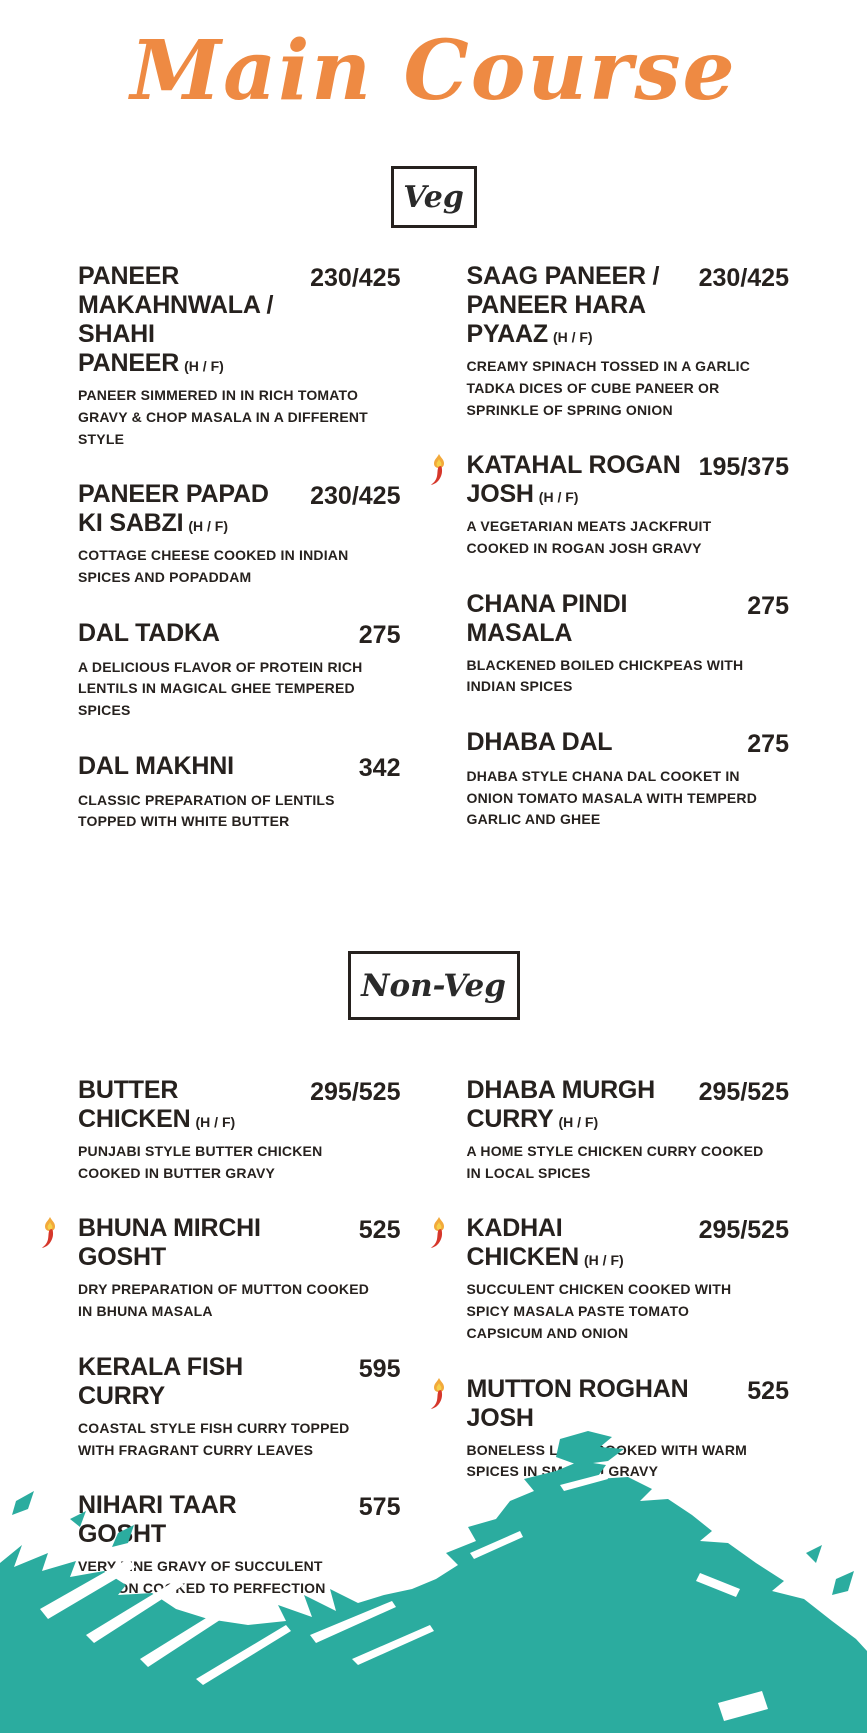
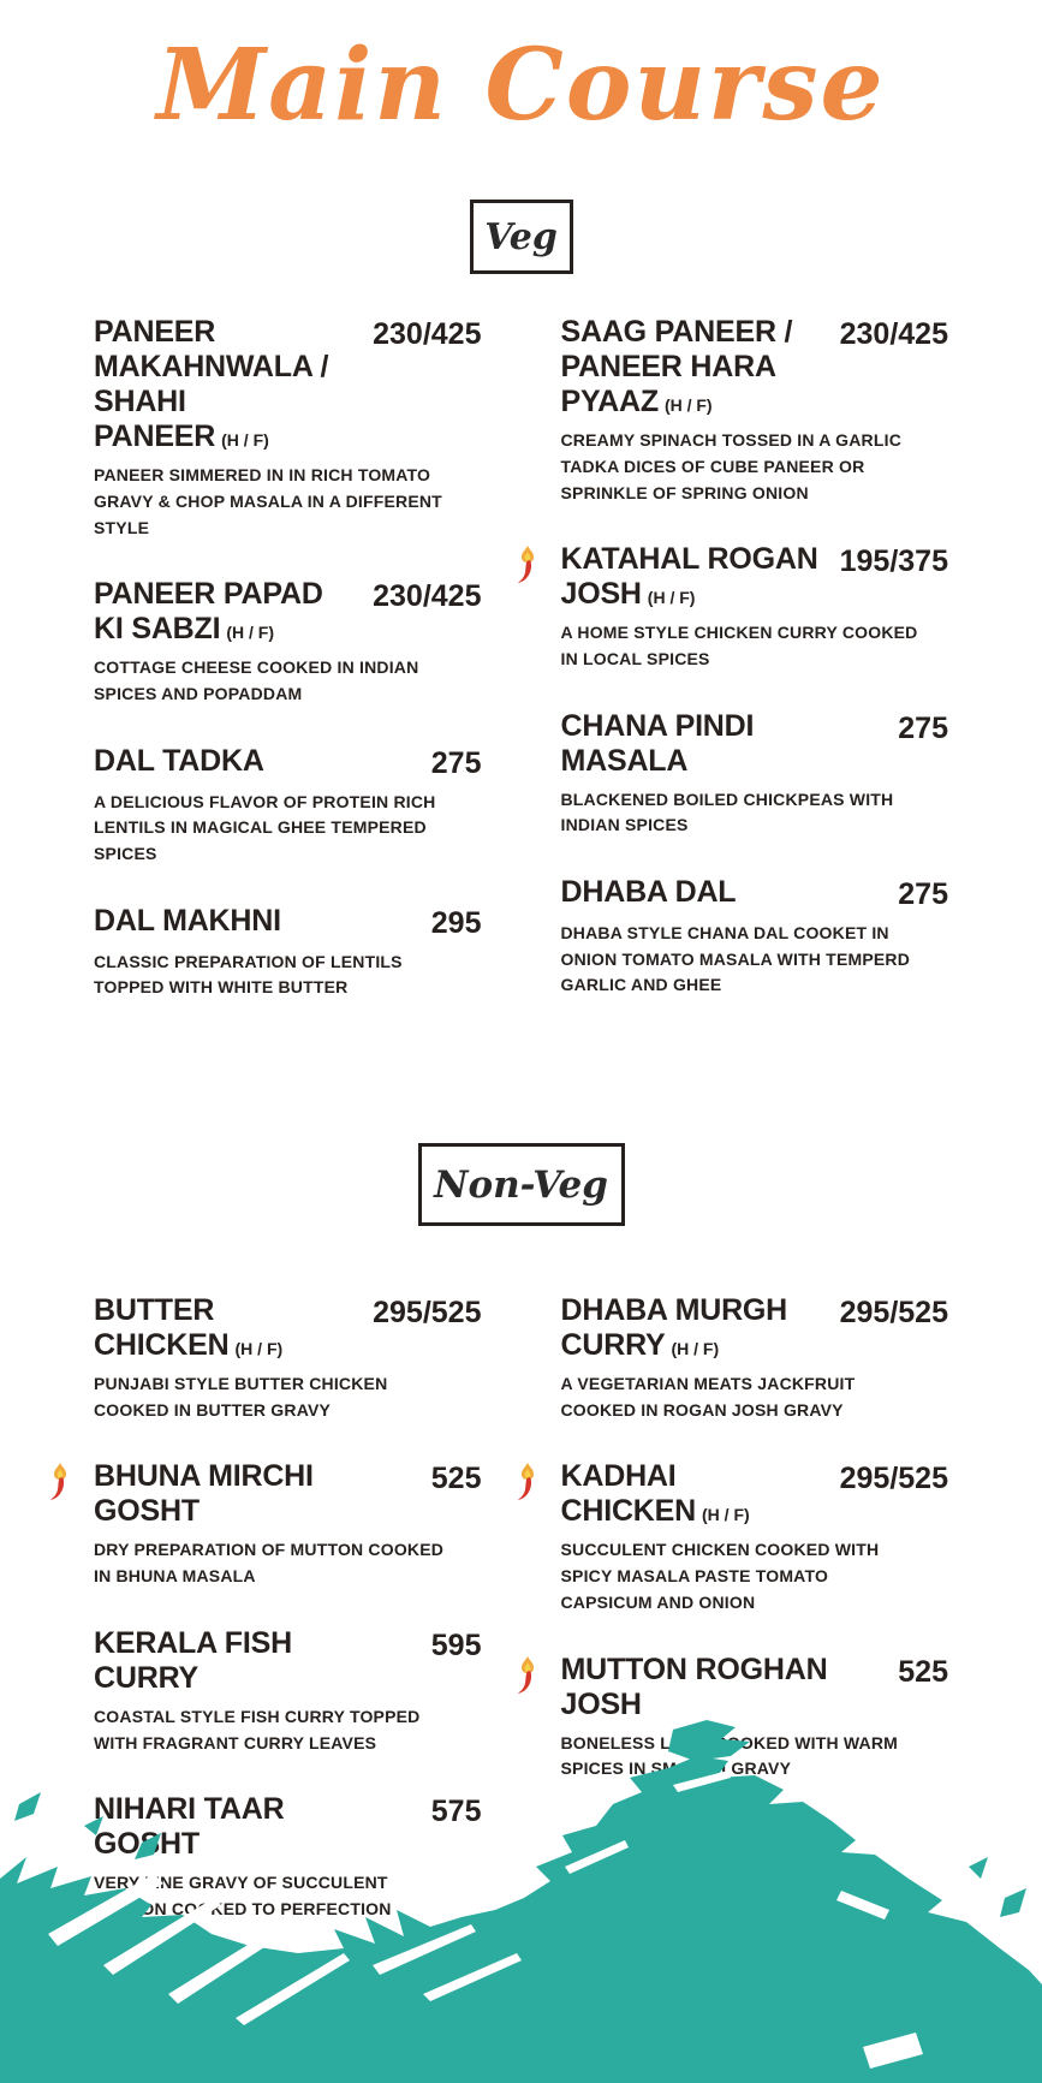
  Main Course
  Veg
  PANEER
  MAKAHNWALA /
  SHAHI PANEER (H / F)
  230/425
  PANEER SIMMERED IN IN RICH TOMATO GRAVY & CHOP MASALA IN A DIFFERENT STYLE
  PANEER PAPAD
  KI SABZI (H / F)
  230/425
  COTTAGE CHEESE COOKED IN INDIAN SPICES AND POPADDAM
  DAL TADKA
  275
  A DELICIOUS FLAVOR OF PROTEIN RICH LENTILS IN MAGICAL GHEE TEMPERED SPICES
  DAL MAKHNI
- 342
+ 295
  CLASSIC PREPARATION OF LENTILS TOPPED WITH WHITE BUTTER
  SAAG PANEER /
  PANEER HARA
  PYAAZ (H / F)
  230/425
  CREAMY SPINACH TOSSED IN A GARLIC TADKA DICES OF CUBE PANEER OR SPRINKLE OF SPRING ONION
  KATAHAL ROGAN
  JOSH (H / F)
  195/375
- A VEGETARIAN MEATS JACKFRUIT COOKED IN ROGAN JOSH GRAVY
+ A HOME STYLE CHICKEN CURRY COOKED IN LOCAL SPICES
  CHANA PINDI MASALA
  275
  BLACKENED BOILED CHICKPEAS WITH INDIAN SPICES
  DHABA DAL
  275
  DHABA STYLE CHANA DAL COOKET IN ONION TOMATO MASALA WITH TEMPERD GARLIC AND GHEE
  Non-Veg
  BUTTER
  CHICKEN (H / F)
  295/525
  PUNJABI STYLE BUTTER CHICKEN COOKED IN BUTTER GRAVY
  BHUNA MIRCHI GOSHT
  525
  DRY PREPARATION OF MUTTON COOKED IN BHUNA MASALA
  KERALA FISH CURRY
  595
  COASTAL STYLE FISH CURRY TOPPED WITH FRAGRANT CURRY LEAVES
  NIHARI TAAR GOHT
  575
  VERYNE GRAVY OF SUCCULENT N COKED TO PERFECTION
  DHABA MURGH
  CURRY (H / F)
  295/525
- A HOME STYLE CHICKEN CURRY COOKED IN LOCAL SPICES
+ A VEGETARIAN MEATS JACKFRUIT COOKED IN ROGAN JOSH GRAVY
  KADHAI
  CHICKEN (H / F)
  295/525
  SUCCULENT CHICKEN COOKED WITH SPICY MASALA PASTE TOMATO CAPSICUM AND ONION
  MUTTON ROGHAN
  JOSH
  525
  BONELESS LKED WITH WARM SPICES IN S GRAVY
